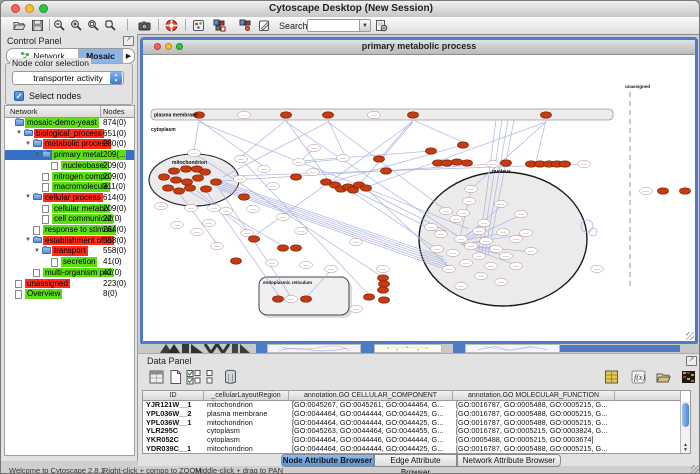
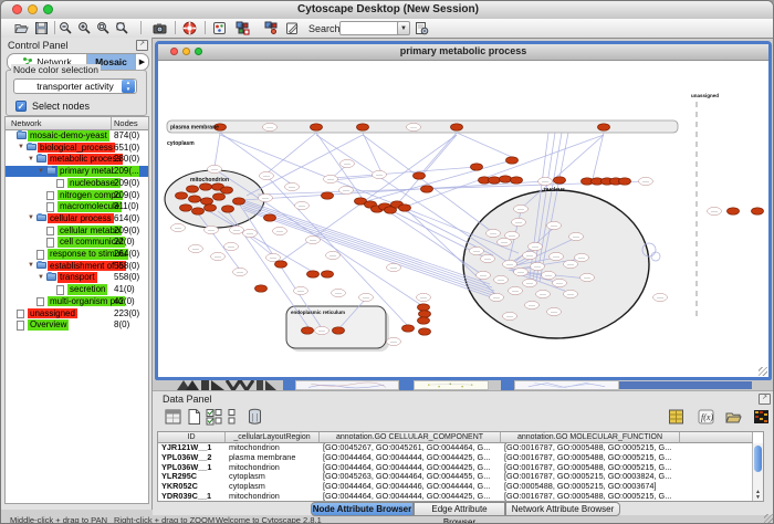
  Cytoscape Desktop (New Session)
  Search
  Control Panel
  Network
  Mosaic
  Node color selection
  transporter activity
  ✓
  Select nodes
  Network
  Nodes
  mosaic-demo-yeast
  874(0)
  biological_process
  651(0)
  metabolic process
  280(0)
  primary meta
  209(...
  nucleobase-
  209(0)
  nitrogen compo
  209(0)
  macromolecule
  311(0)
  cellular process
  614(0)
  cellular metabo
  209(0)
  cell communicat
  22(0)
  response to stimulu
  264(0)
  establishment of lo
  558(0)
  transport
  558(0)
  secretion
  41(0)
  multi-organism pro
  42(0)
  unassigned
  223(0)
  Overview
  8(0)
  primary metabolic process
  Data Panel
  f(x)
  YJR121W__1
  mitochondrion
  [GO:0045267, GO:0045261, GO:0044464, G...
  [GO:0016787, GO:0005488, GO:0005215, G...
  YPL036W__2
  plasma membrane
  [GO:0044464, GO:0044444, GO:0044425, G...
  [GO:0016787, GO:0005488, GO:0005215, G...
  YPL036W__1
  mitochondrion
  [GO:0044464, GO:0044444, GO:0044425, G...
  [GO:0016787, GO:0005488, GO:0005215, G...
  YLR295C
  cytoplasm
  [GO:0045263, GO:0044464, GO:0044455, G...
  [GO:0016787, GO:0005215, GO:0003824, G...
  YKR052C
  cytoplasm
  [GO:0044464, GO:0044446, GO:0044444, G...
  [GO:0005488, GO:0005215, GO:0003674]
  YDR039C__1
  mitochondrion
  [GO:0044464, GO:0044444, GO:0044425, G...
  [GO:0016787, GO:0005488, GO:0005215, G...
  Node Attribute Browser
  Edge Attribute Browser
  Network Attribute Browser
- Welcome to Cytoscape 2.8.1
+ Middle-click + drag to PAN
- Right-click + compo to ZOOM
+ Right-click + drag to ZOOM
- Middle-click + drag to PAN
+ Welcome to Cytoscape 2.8.1
